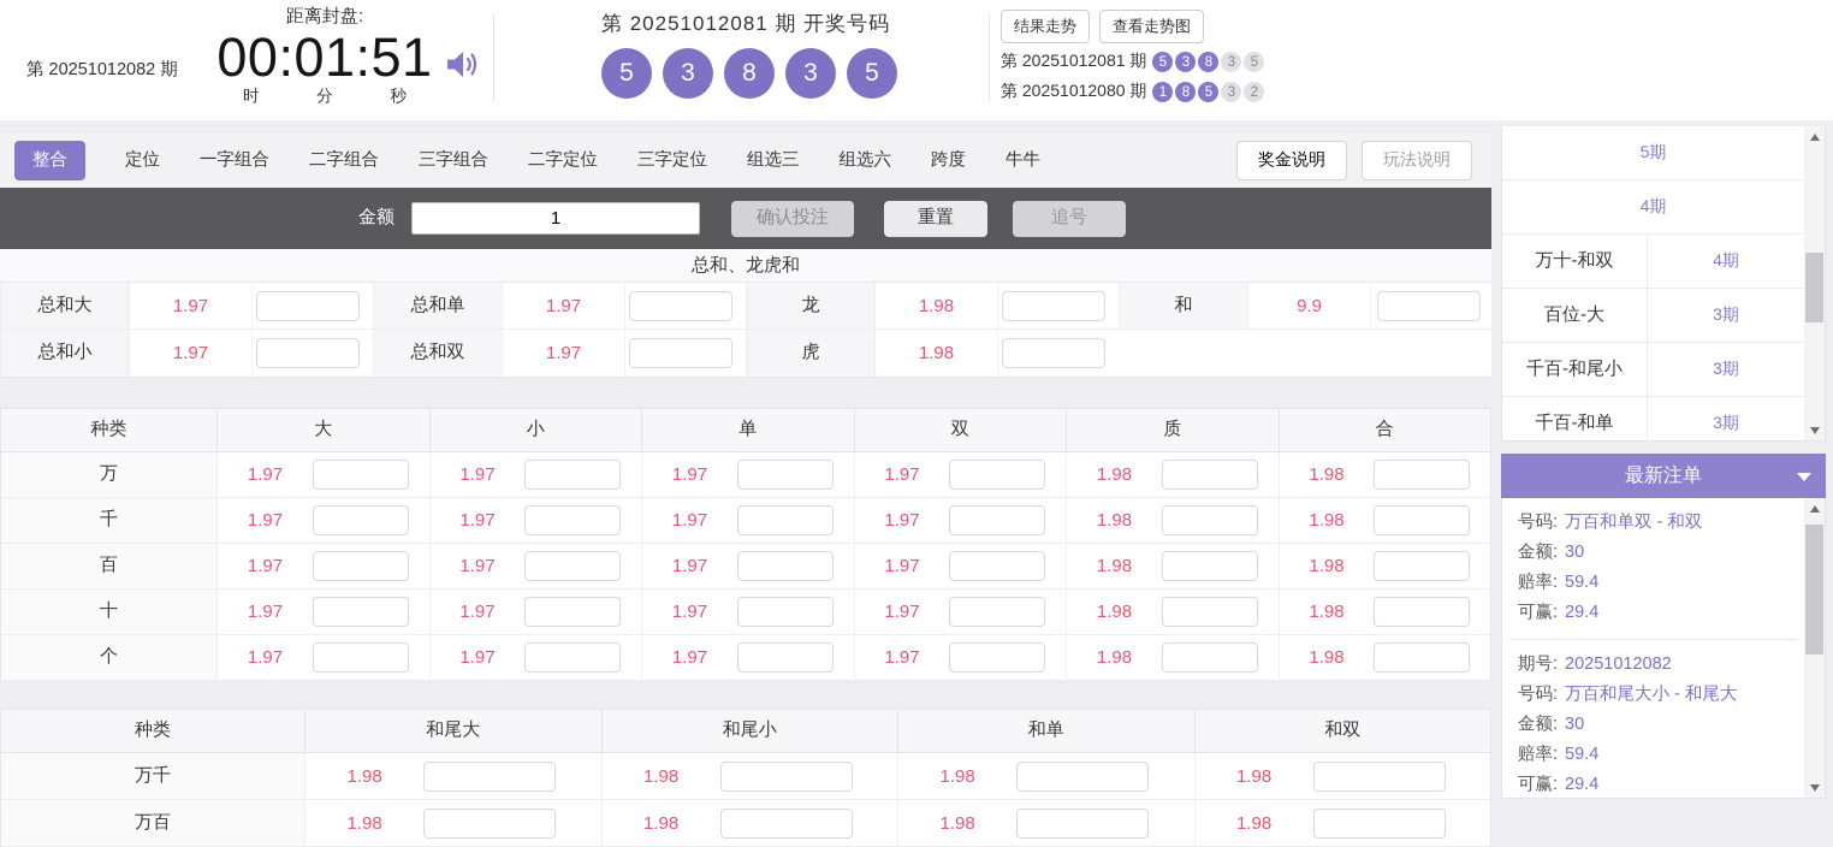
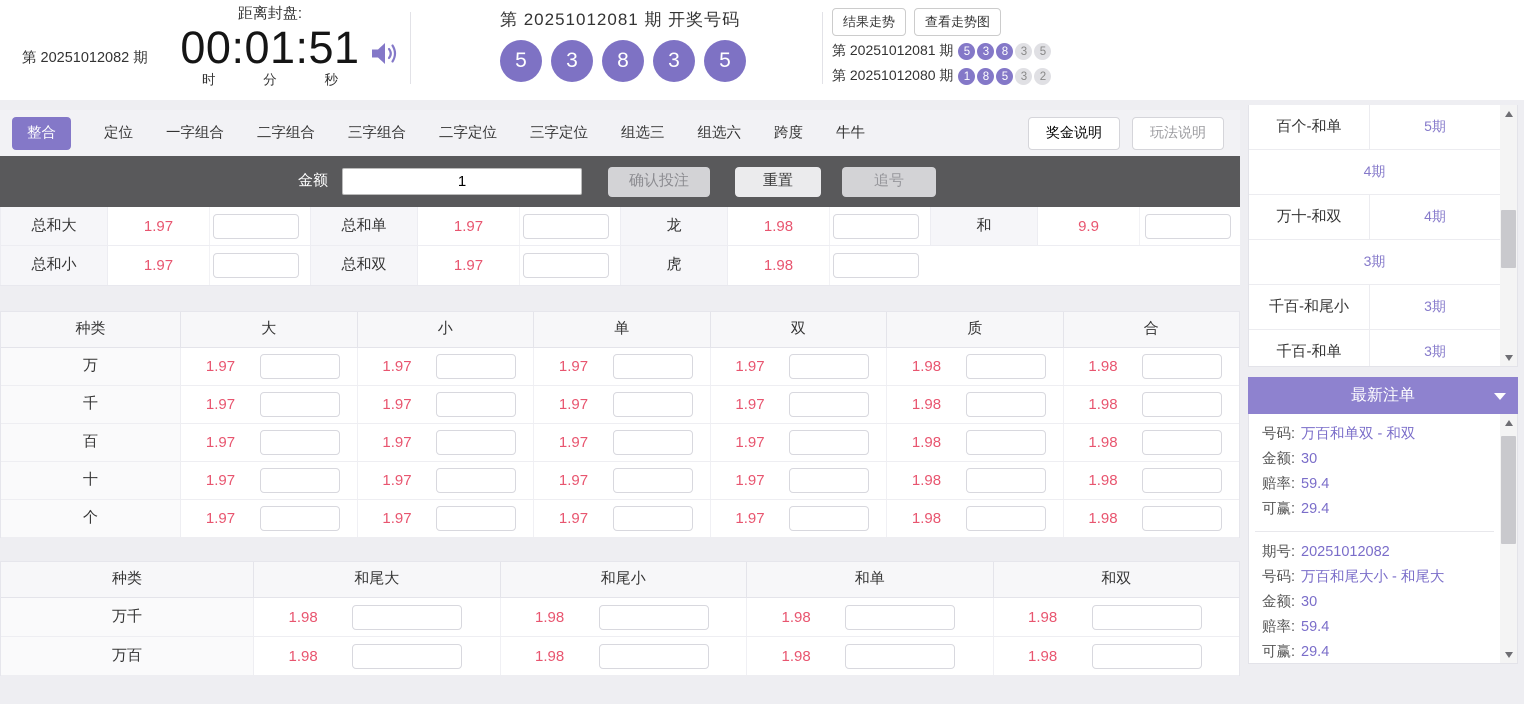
  第 20251012082 期
  距离封盘:
  00:01:51
  时
  分
  秒
  第 20251012081 期 开奖号码
  5
  3
  8
  3
  5
  结果走势
  查看走势图
  第 20251012081 期
  5
  3
  8
  3
  5
  第 20251012080 期
  1
  8
  5
  3
  2
  整合
  定位
  一字组合
  二字组合
  三字组合
  二字定位
  三字定位
  组选三
  组选六
  跨度
  牛牛
  奖金说明
  玩法说明
  金额
  1
  确认投注
  重置
  追号
- 总和、龙虎和
  总和大
  1.97
  总和单
  1.97
  龙
  1.98
  和
  9.9
  总和小
  1.97
  总和双
  1.97
  虎
  1.98
  种类
  大
  小
  单
  双
  质
  合
  万
  1.97
  1.97
  1.97
  1.97
  1.98
  1.98
  千
  1.97
  1.97
  1.97
  1.97
  1.98
  1.98
  百
  1.97
  1.97
  1.97
  1.97
  1.98
  1.98
  十
  1.97
  1.97
  1.97
  1.97
  1.98
  1.98
  个
  1.97
  1.97
  1.97
  1.97
  1.98
  1.98
  种类
  和尾大
  和尾小
  和单
  和双
  万千
  1.98
  1.98
  1.98
  1.98
  万百
  1.98
  1.98
  1.98
  1.98
+ 百个-和单
  5期
  4期
  万十-和双
  4期
- 百位-大
  3期
  千百-和尾小
  3期
  千百-和单
  3期
  最新注单
  号码: 万百和单双 - 和双
  金额: 30
  赔率: 59.4
  可赢: 29.4
  期号: 20251012082
  号码: 万百和尾大小 - 和尾大
  金额: 30
  赔率: 59.4
  可赢: 29.4
